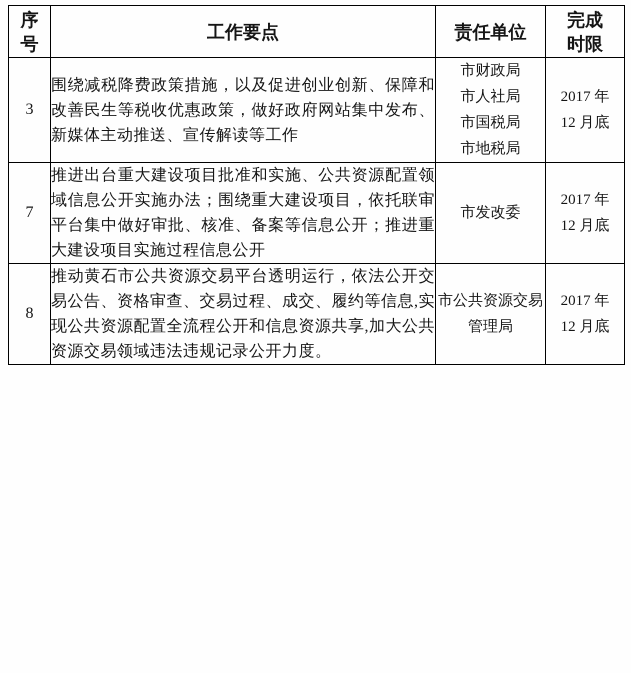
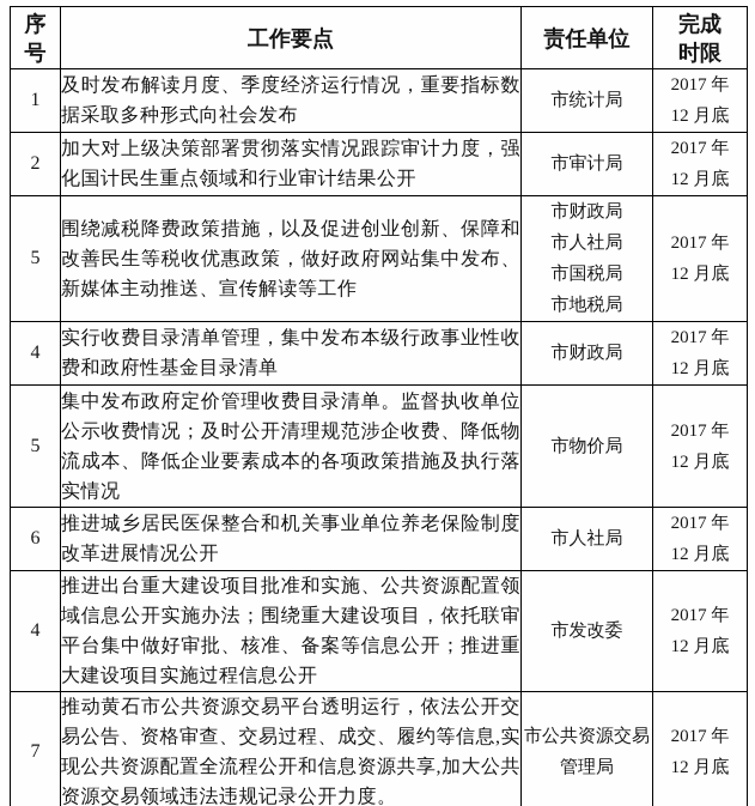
  序 号	工作要点	责任单位	完成 时限
+ 1	及时发布解读月度、季度经济运行情况，重要指标数据采取多种形式向社会发布	市统计局	2017 年 12 月底
+ 2	加大对上级决策部署贯彻落实情况跟踪审计力度，强化国计民生重点领域和行业审计结果公开	市审计局	2017 年 12 月底
- 3	围绕减税降费政策措施，以及促进创业创新、保障和改善民生等税收优惠政策，做好政府网站集中发布、新媒体主动推送、宣传解读等工作	市财政局 市人社局 市国税局 市地税局	2017 年 12 月底
+ 5	围绕减税降费政策措施，以及促进创业创新、保障和改善民生等税收优惠政策，做好政府网站集中发布、新媒体主动推送、宣传解读等工作	市财政局 市人社局 市国税局 市地税局	2017 年 12 月底
+ 4	实行收费目录清单管理，集中发布本级行政事业性收费和政府性基金目录清单	市财政局	2017 年 12 月底
+ 5	集中发布政府定价管理收费目录清单。监督执收单位公示收费情况；及时公开清理规范涉企收费、降低物流成本、降低企业要素成本的各项政策措施及执行落实情况	市物价局	2017 年 12 月底
+ 6	推进城乡居民医保整合和机关事业单位养老保险制度改革进展情况公开	市人社局	2017 年 12 月底
- 7	推进出台重大建设项目批准和实施、公共资源配置领域信息公开实施办法；围绕重大建设项目，依托联审平台集中做好审批、核准、备案等信息公开；推进重大建设项目实施过程信息公开	市发改委	2017 年 12 月底
+ 4	推进出台重大建设项目批准和实施、公共资源配置领域信息公开实施办法；围绕重大建设项目，依托联审平台集中做好审批、核准、备案等信息公开；推进重大建设项目实施过程信息公开	市发改委	2017 年 12 月底
- 8	推动黄石市公共资源交易平台透明运行，依法公开交易公告、资格审查、交易过程、成交、履约等信息,实现公共资源配置全流程公开和信息资源共享,加大公共资源交易领域违法违规记录公开力度。	市公共资源交易管理局	2017 年 12 月底
+ 7	推动黄石市公共资源交易平台透明运行，依法公开交易公告、资格审查、交易过程、成交、履约等信息,实现公共资源配置全流程公开和信息资源共享,加大公共资源交易领域违法违规记录公开力度。	市公共资源交易管理局	2017 年 12 月底
